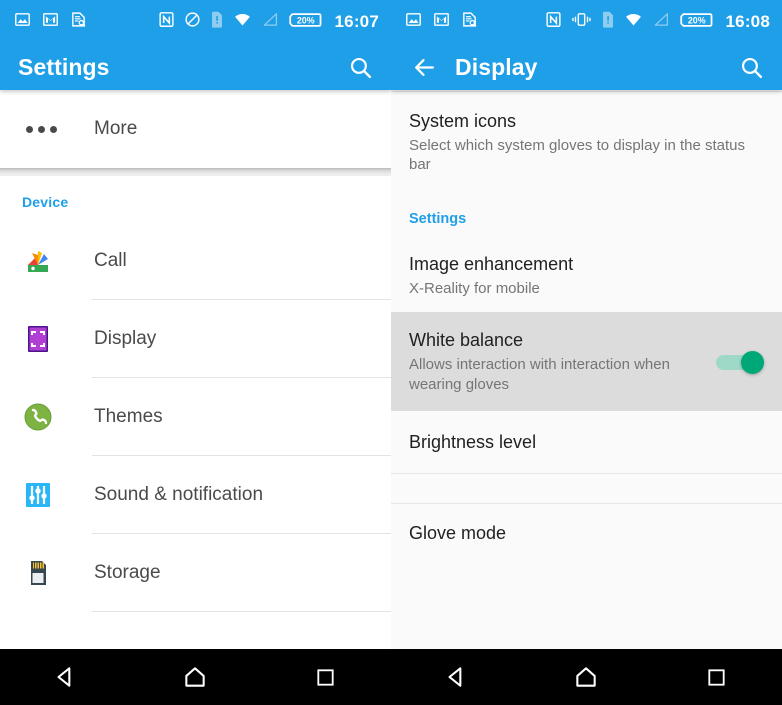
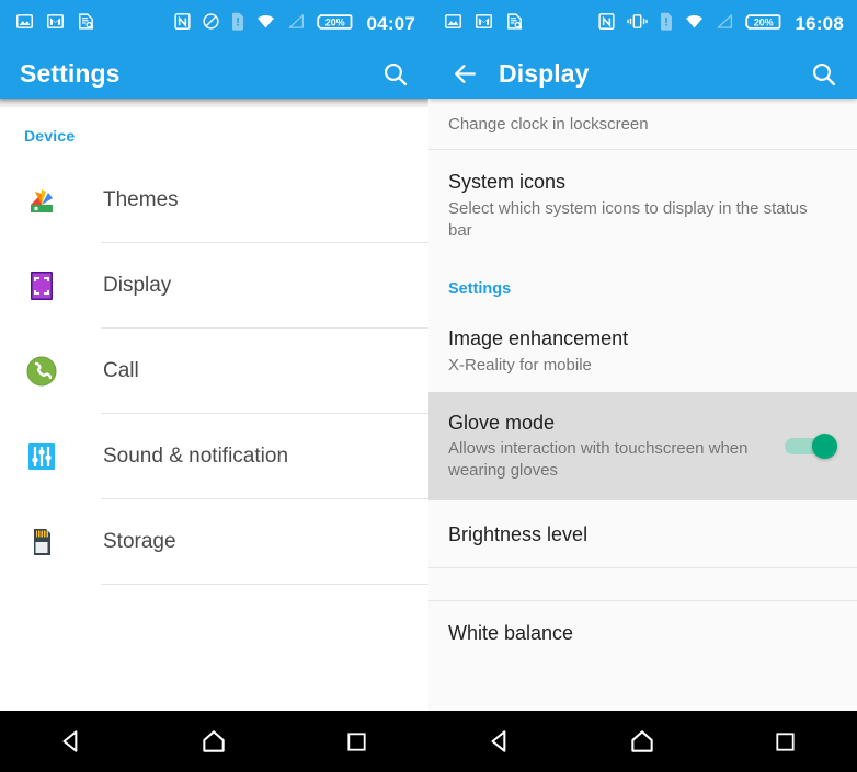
  20%
- 16:07
+ 04:07
  Settings
- More
  Device
- Call
+ Themes
  Display
- Themes
+ Call
  Sound & notification
  Storage
  20%
  16:08
  Display
+ Change clock in lockscreen
  System icons
- Select which system gloves to display in the status bar
+ Select which system icons to display in the status bar
  Settings
  Image enhancement
  X-Reality for mobile
- White balance
+ Glove mode
- Allows interaction with interaction when wearing gloves
+ Allows interaction with touchscreen when wearing gloves
  Brightness level
- Glove mode
+ White balance
